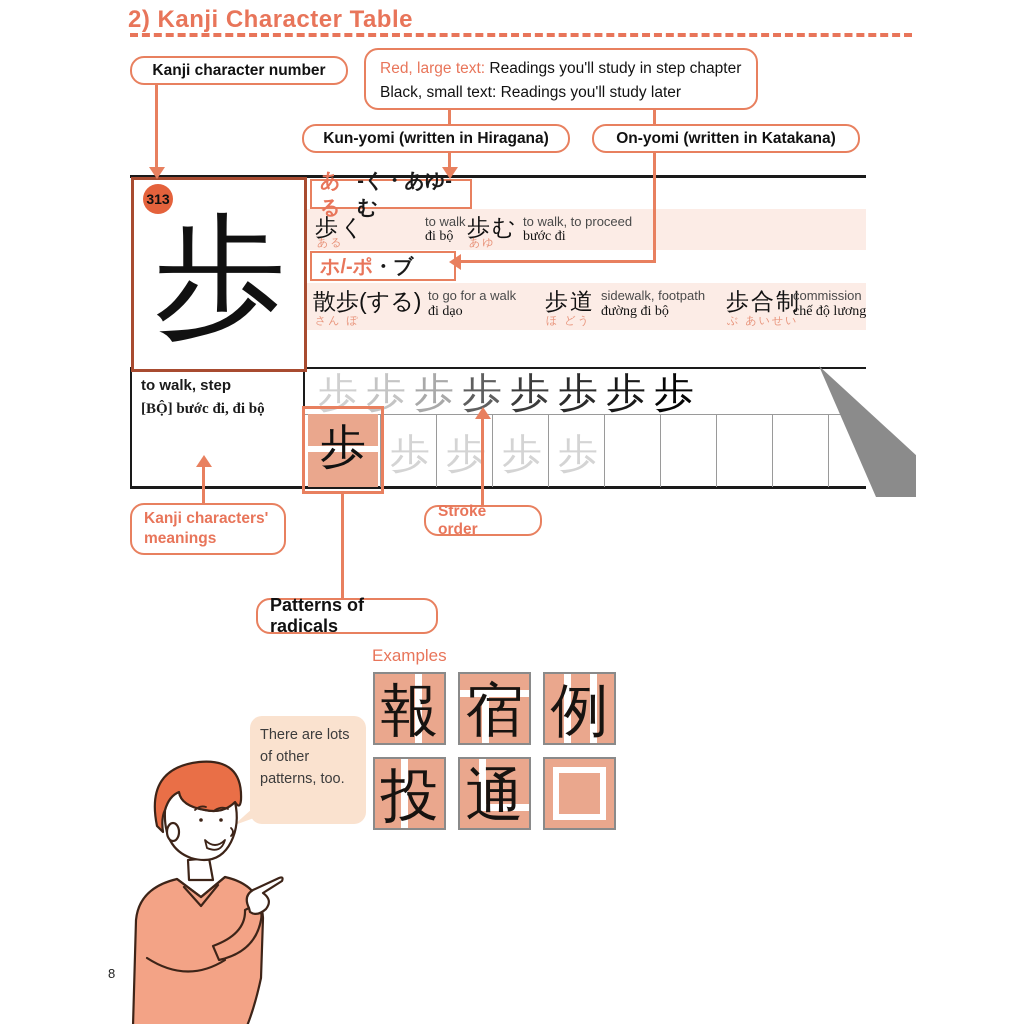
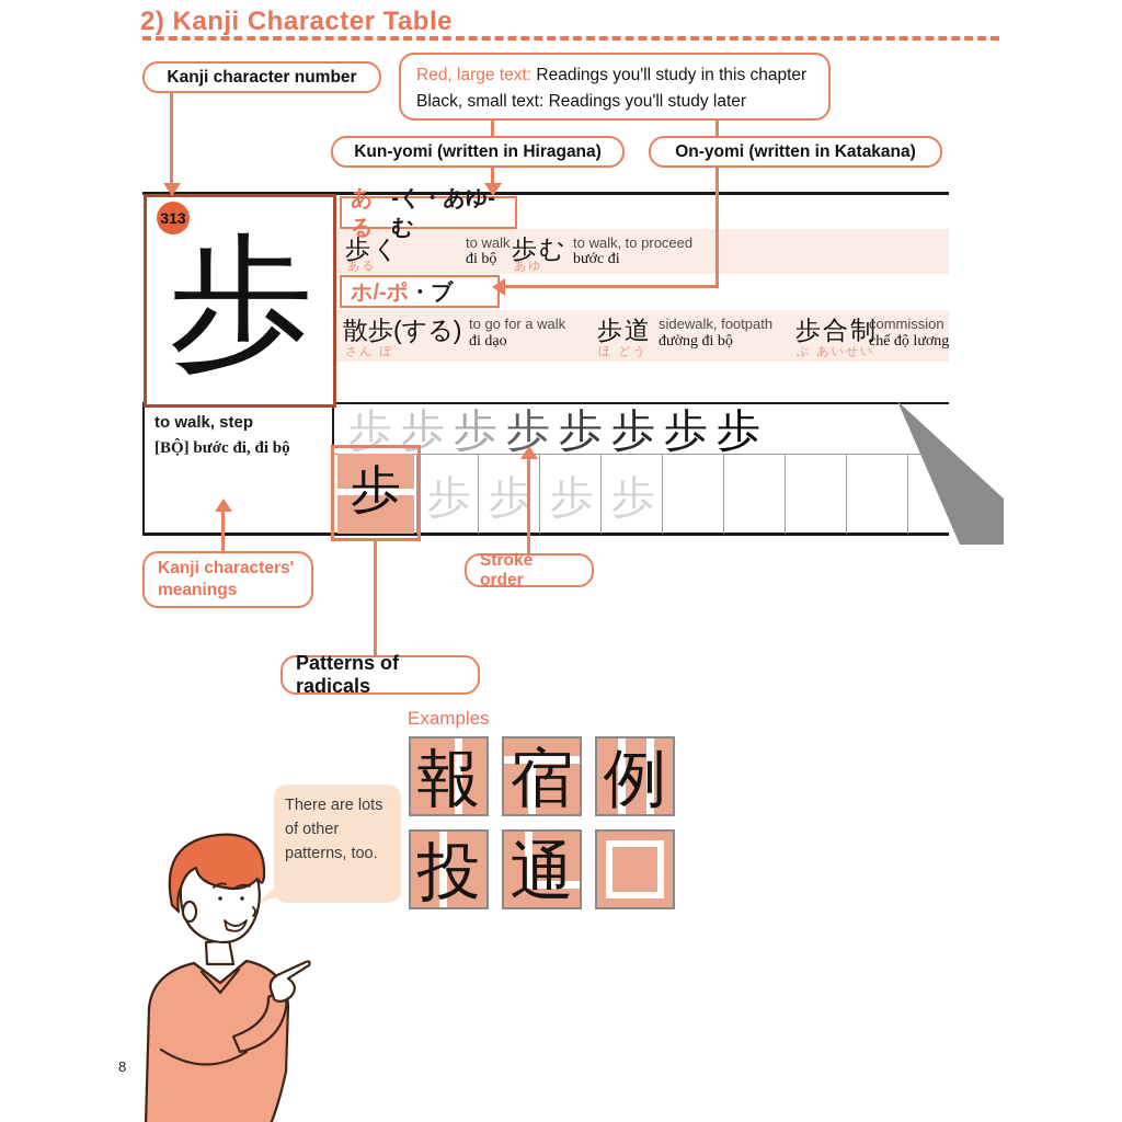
  2) Kanji Character Table
  Kanji character number
- Red, large text: Readings you'll study in step chapter
+ Red, large text: Readings you'll study in this chapter
  Black, small text: Readings you'll study later
  Kun-yomi (written in Hiragana)
  On-yomi (written in Katakana)
  313
  歩
  ある
  -く・あゆ-む
  歩く
  ある
  to walk
  đi bộ
  歩む
  あゆ
  to walk, to proceed
  bước đi
  ホ/-ポ
  ・ブ
  散歩(する)
  さん ぽ
  to go for a walk
  đi dạo
  歩道
  ほ どう
  sidewalk, footpath
  đường đi bộ
  歩合制
  ぶ あいせい
  commission
  chế độ lương
  to walk, step
  [BỘ] bước đi, đi bộ
  歩
  歩
  歩
  歩
  歩
  歩
  歩
  歩
  歩
  歩
  歩
  歩
  歩
  Kanji characters' meanings
  Stroke order
  Patterns of radicals
  Examples
  報
  宿
  例
  投
  通
  There are lots of other patterns, too.
  8
